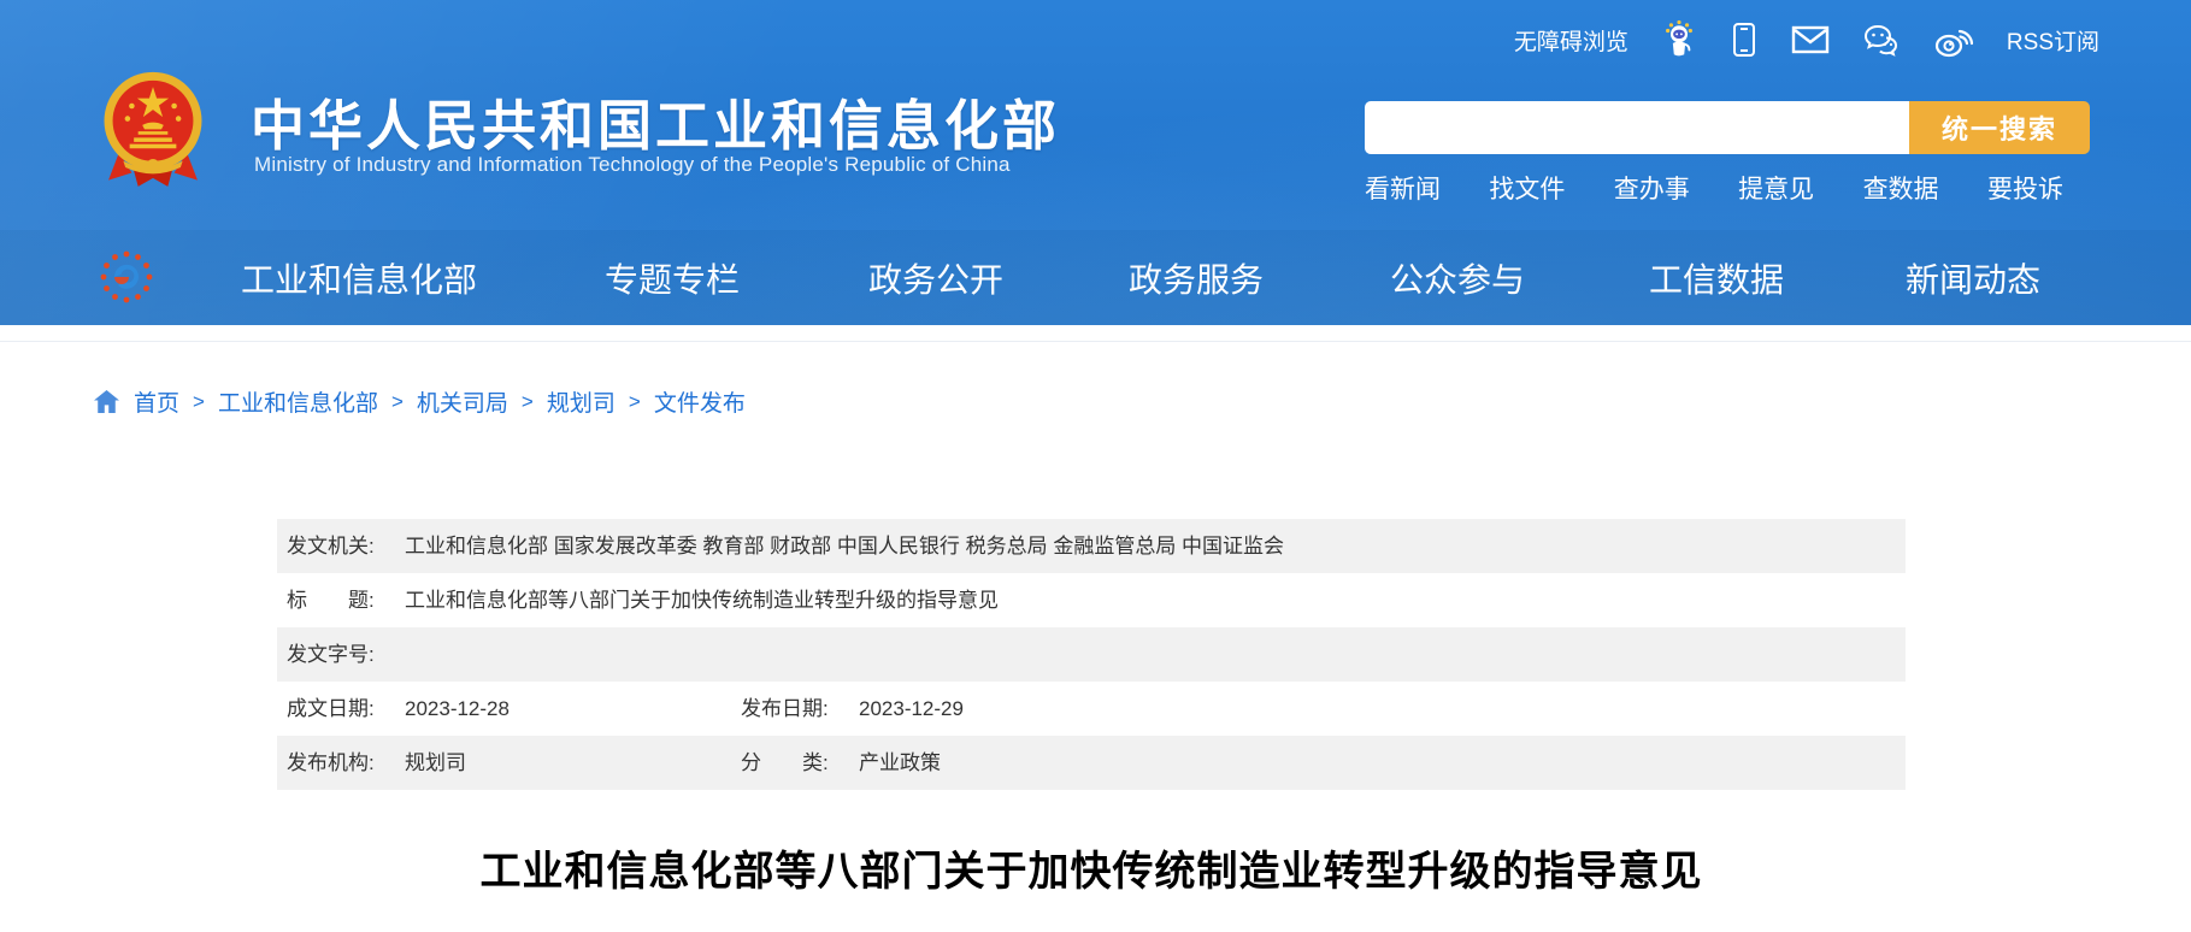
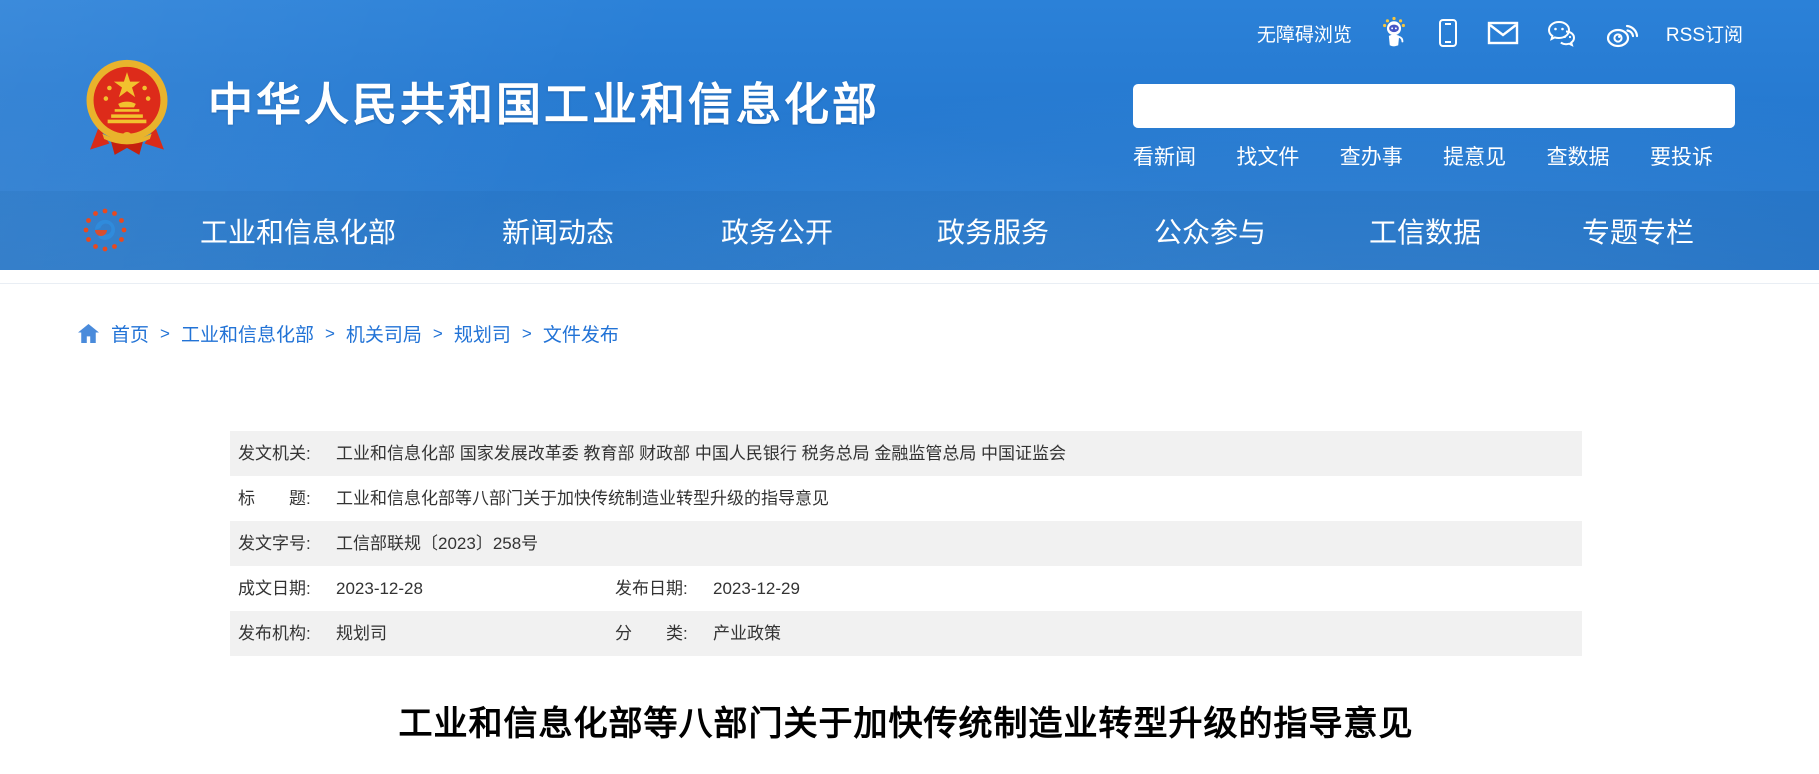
  无障碍浏览
  RSS订阅
  中华人民共和国工业和信息化部
- Ministry of Industry and Information Technology of the People's Republic of China
- 统一搜索
  看新闻
  找文件
  查办事
  提意见
  查数据
  要投诉
  工业和信息化部
- 专题专栏
+ 新闻动态
  政务公开
  政务服务
  公众参与
  工信数据
- 新闻动态
+ 专题专栏
  首页
  >
  工业和信息化部
  >
  机关司局
  >
  规划司
  >
  文件发布
  发文机关:
  工业和信息化部 国家发展改革委 教育部 财政部 中国人民银行 税务总局 金融监管总局 中国证监会
  标 题:
  工业和信息化部等八部门关于加快传统制造业转型升级的指导意见
  发文字号:
+ 工信部联规〔2023〕258号
  成文日期:
  2023-12-28
  发布日期:
  2023-12-29
  发布机构:
  规划司
  分 类:
  产业政策
  工业和信息化部等八部门关于加快传统制造业转型升级的指导意见
